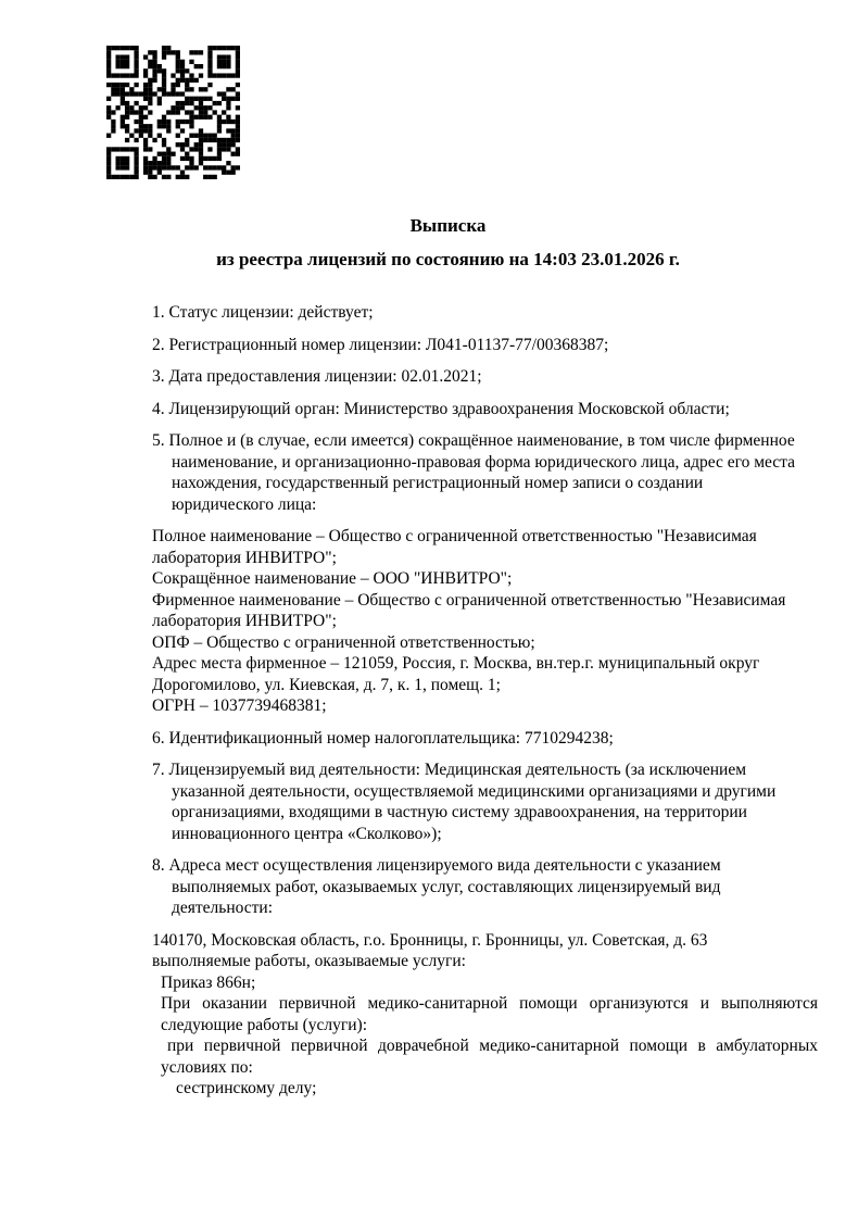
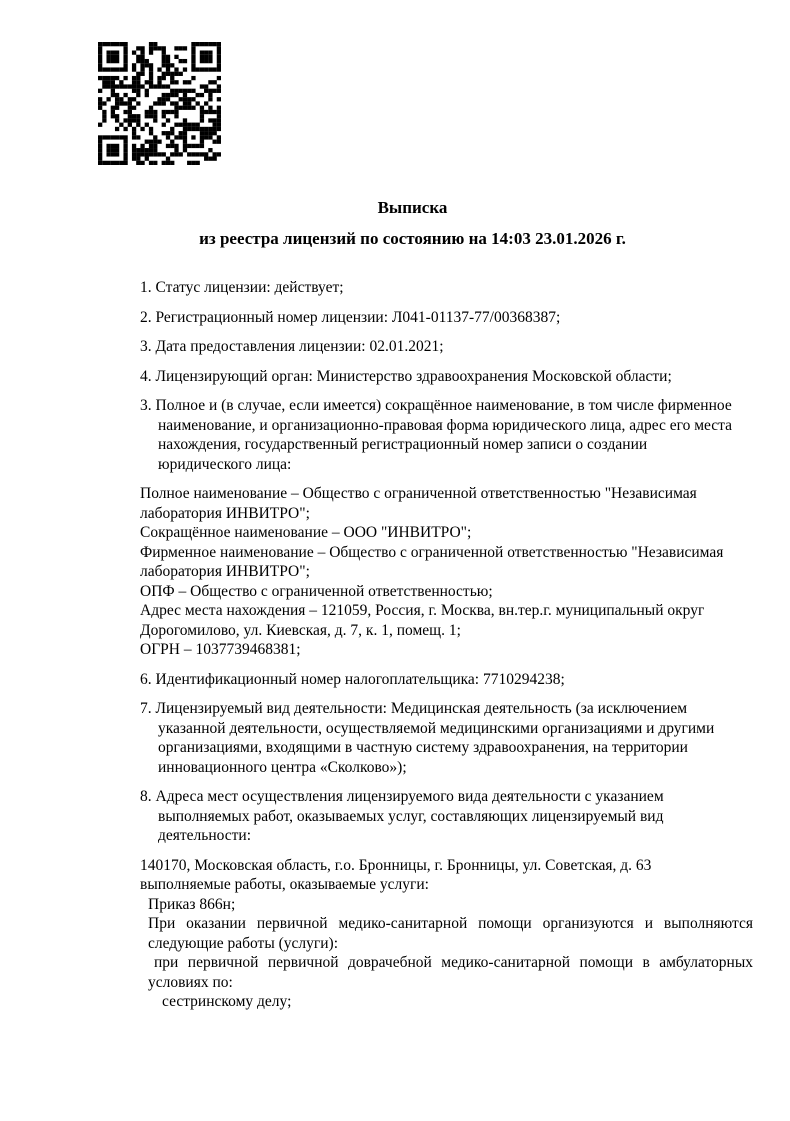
  Выписка
  из реестра лицензий по состоянию на 14:03 23.01.2026 г.
  1. Статус лицензии: действует;
  2. Регистрационный номер лицензии: Л041-01137-77/00368387;
  3. Дата предоставления лицензии: 02.01.2021;
  4. Лицензирующий орган: Министерство здравоохранения Московской области;
- 5. Полное и (в случае, если имеется) сокращённое наименование, в том числе фирменное
+ 3. Полное и (в случае, если имеется) сокращённое наименование, в том числе фирменное
  наименование, и организационно-правовая форма юридического лица, адрес его места
  нахождения, государственный регистрационный номер записи о создании
  юридического лица:
  Полное наименование – Общество с ограниченной ответственностью "Независимая
  лаборатория ИНВИТРО";
  Сокращённое наименование – ООО "ИНВИТРО";
  Фирменное наименование – Общество с ограниченной ответственностью "Независимая
  лаборатория ИНВИТРО";
  ОПФ – Общество с ограниченной ответственностью;
- Адрес места фирменное – 121059, Россия, г. Москва, вн.тер.г. муниципальный округ
+ Адрес места нахождения – 121059, Россия, г. Москва, вн.тер.г. муниципальный округ
  Дорогомилово, ул. Киевская, д. 7, к. 1, помещ. 1;
  ОГРН – 1037739468381;
  6. Идентификационный номер налогоплательщика: 7710294238;
  7. Лицензируемый вид деятельности: Медицинская деятельность (за исключением
  указанной деятельности, осуществляемой медицинскими организациями и другими
  организациями, входящими в частную систему здравоохранения, на территории
  инновационного центра «Сколково»);
  8. Адреса мест осуществления лицензируемого вида деятельности с указанием
  выполняемых работ, оказываемых услуг, составляющих лицензируемый вид
  деятельности:
  140170, Московская область, г.о. Бронницы, г. Бронницы, ул. Советская, д. 63
  выполняемые работы, оказываемые услуги:
  Приказ 866н;
  При оказании первичной медико-санитарной помощи организуются и выполняются
  следующие работы (услуги):
  при первичной первичной доврачебной медико-санитарной помощи в амбулаторных
  условиях по:
  сестринскому делу;
